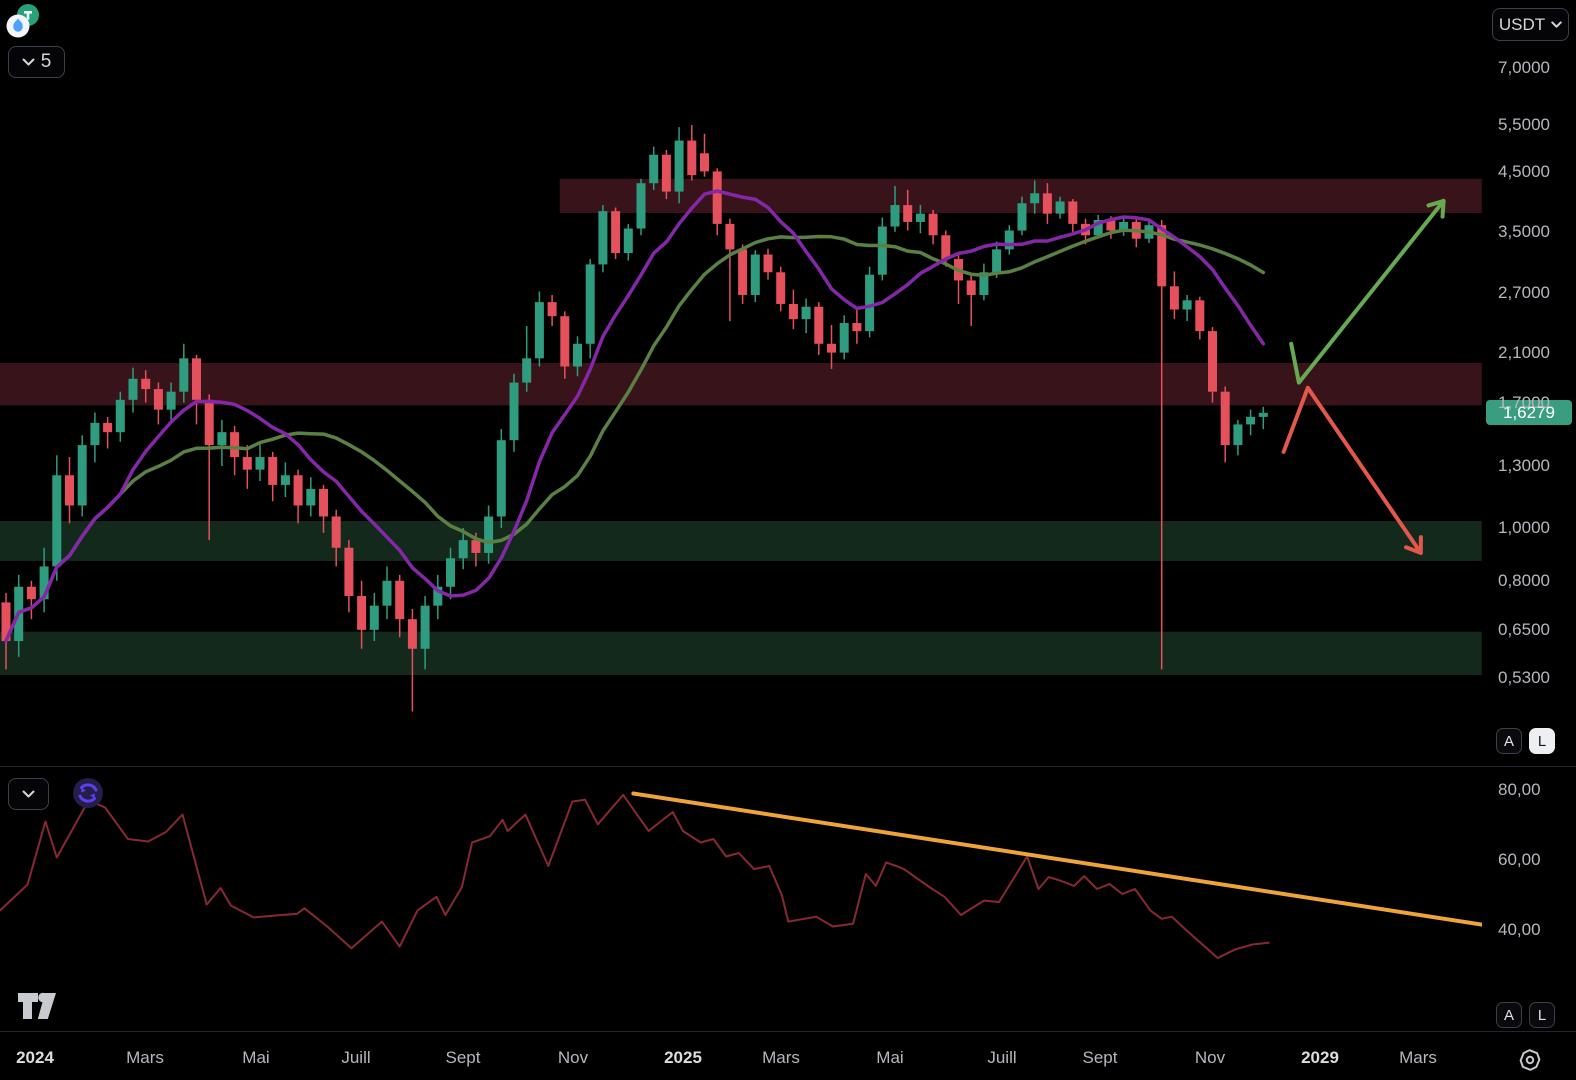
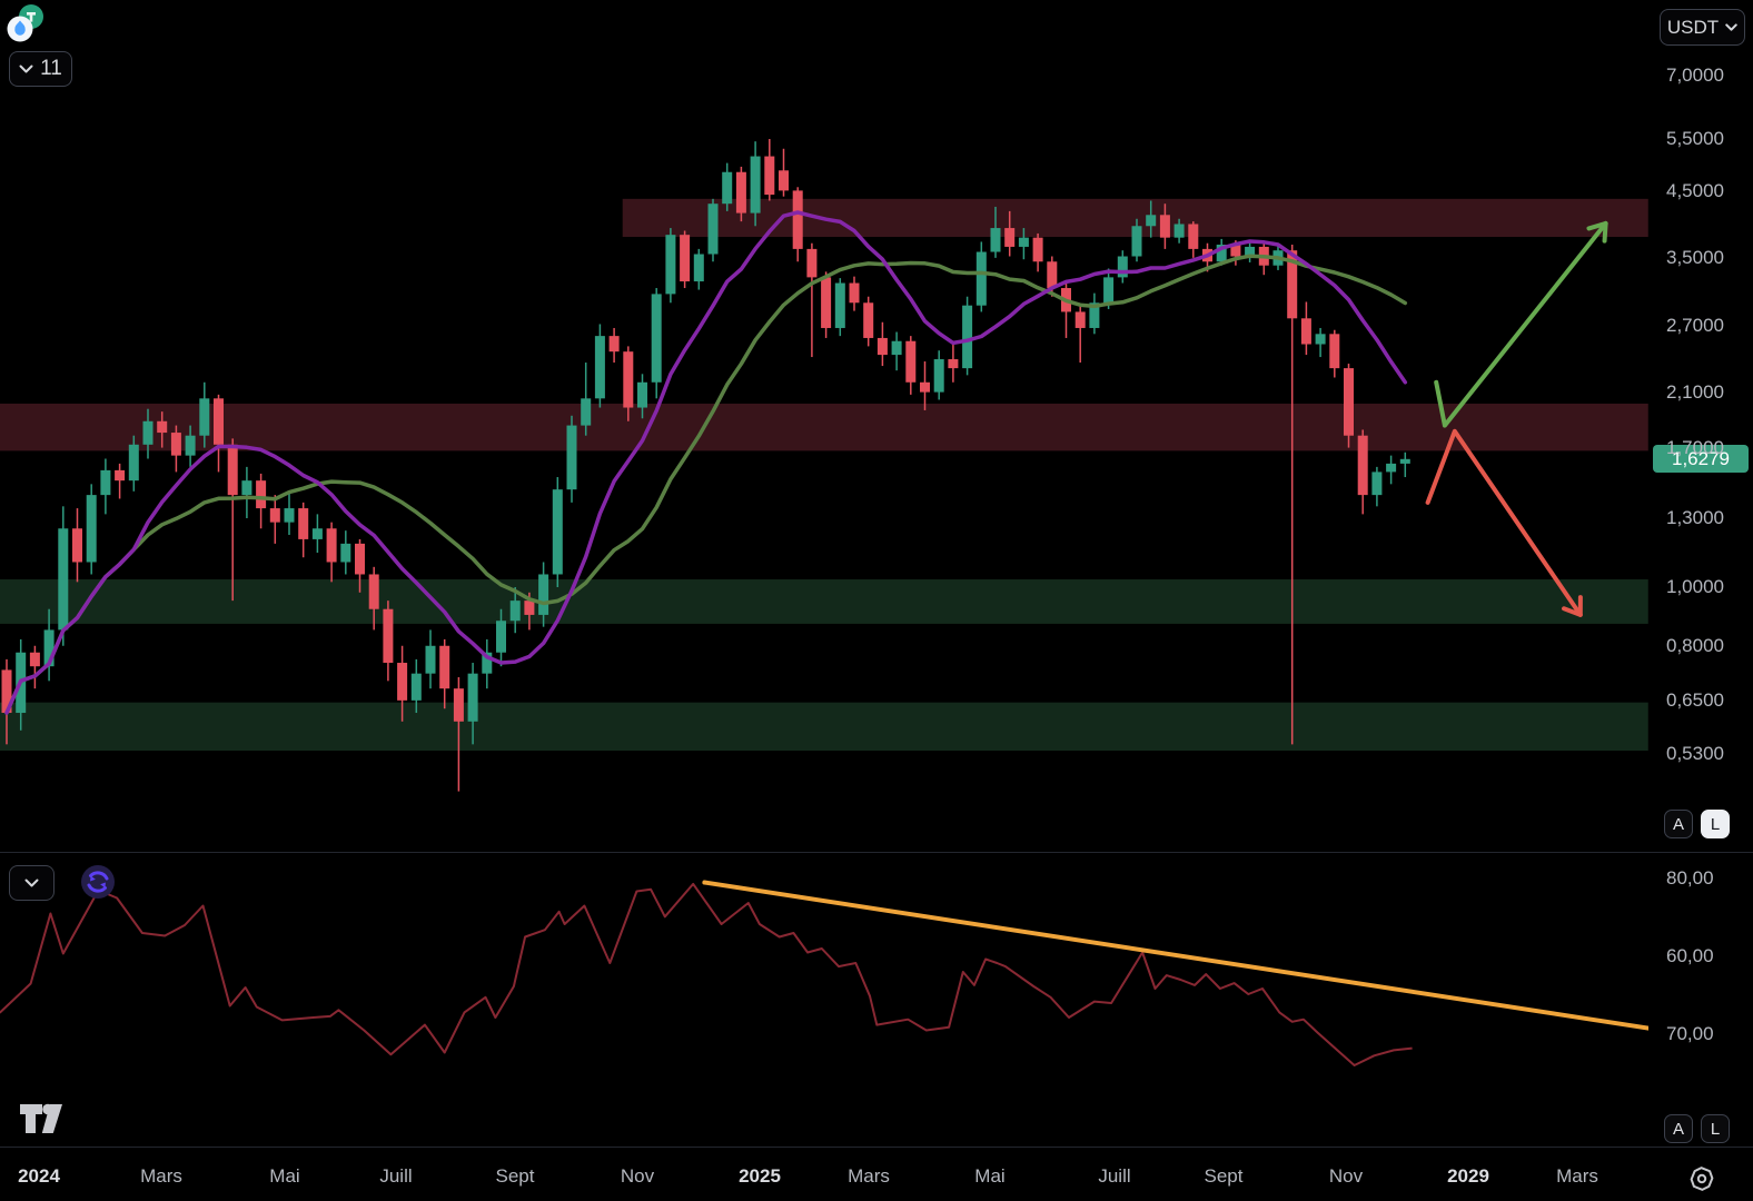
- 5
+ 11
  USDT
  A
  L
  A
  L
  1,6279
  7,0000
  5,5000
  4,5000
  3,5000
  2,7000
  2,1000
  1,7000
  1,3000
  1,0000
  0,8000
  0,6500
  0,5300
  80,00
  60,00
- 40,00
+ 70,00
  2024
  Mars
  Mai
  Juill
  Sept
  Nov
  2025
  Mars
  Mai
  Juill
  Sept
  Nov
  2029
  Mars
